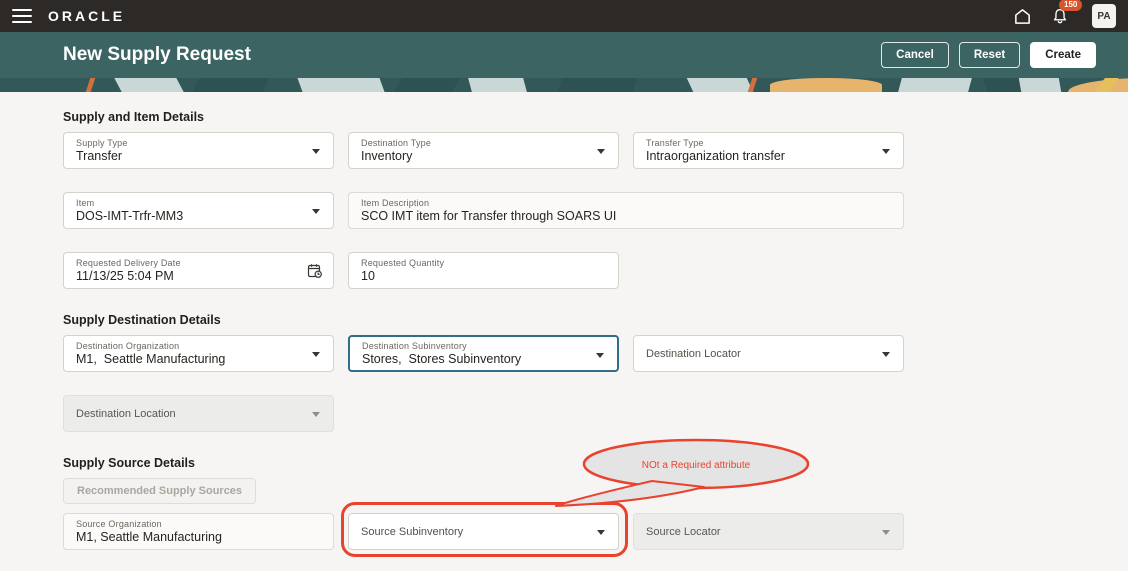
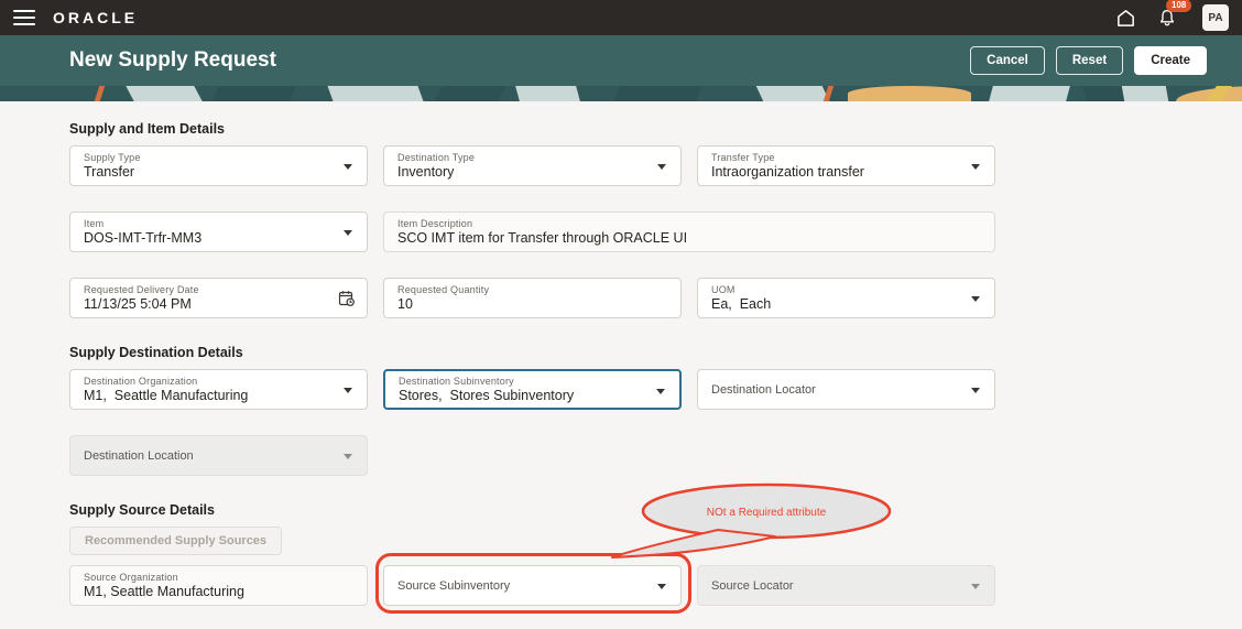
  ORACLE
- 150
+ 108
  PA
  New Supply Request
  Cancel
  Reset
  Create
  Supply and Item Details
  Supply Type
  Transfer
  Destination Type
  Inventory
  Transfer Type
  Intraorganization transfer
  Item
  DOS-IMT-Trfr-MM3
  Item Description
- SCO IMT item for Transfer through SOARS UI
+ SCO IMT item for Transfer through ORACLE UI
  Requested Delivery Date
  11/13/25 5:04 PM
  Requested Quantity
  10
+ UOM
+ Ea, Each
  Supply Destination Details
  Destination Organization
  M1, Seattle Manufacturing
  Destination Subinventory
  Stores, Stores Subinventory
  Destination Locator
  Destination Location
  Supply Source Details
  Recommended Supply Sources
  Source Organization
  M1, Seattle Manufacturing
  Source Subinventory
  Source Locator
  NOt a Required attribute
